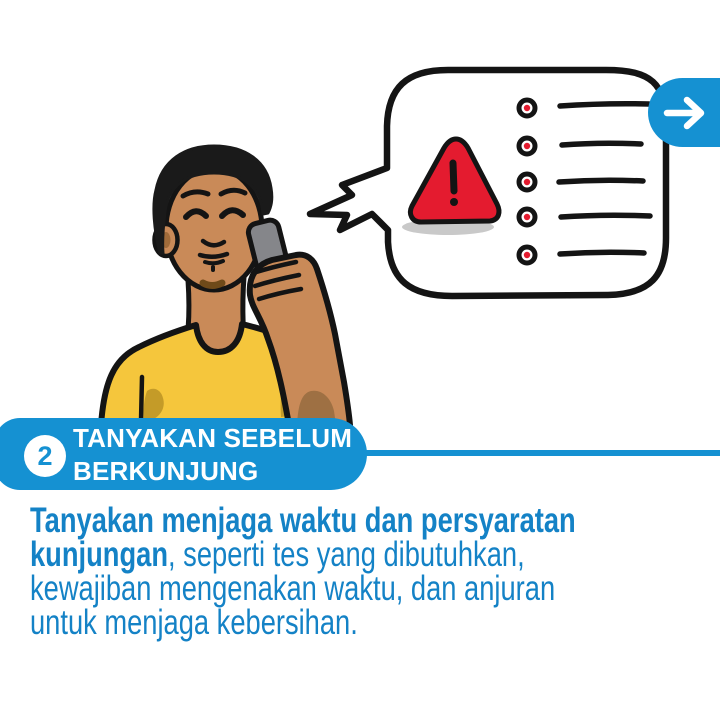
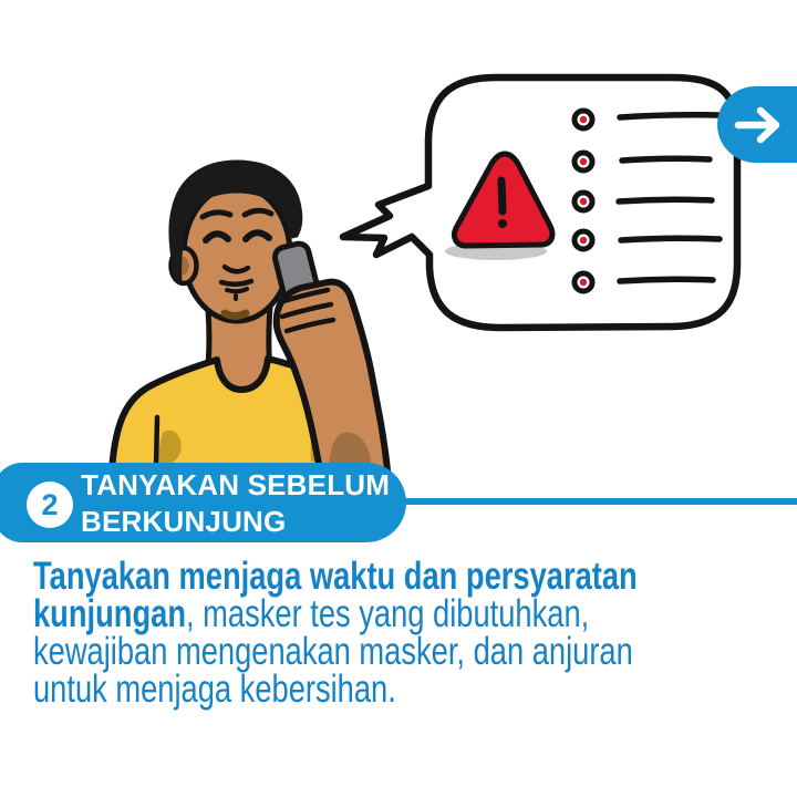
  2
  TANYAKAN SEBELUM
  BERKUNJUNG
  Tanyakan menjaga waktu dan persyaratan
- kunjungan, seperti tes yang dibutuhkan,
+ kunjungan, masker tes yang dibutuhkan,
- kewajiban mengenakan waktu, dan anjuran
+ kewajiban mengenakan masker, dan anjuran
  untuk menjaga kebersihan.
